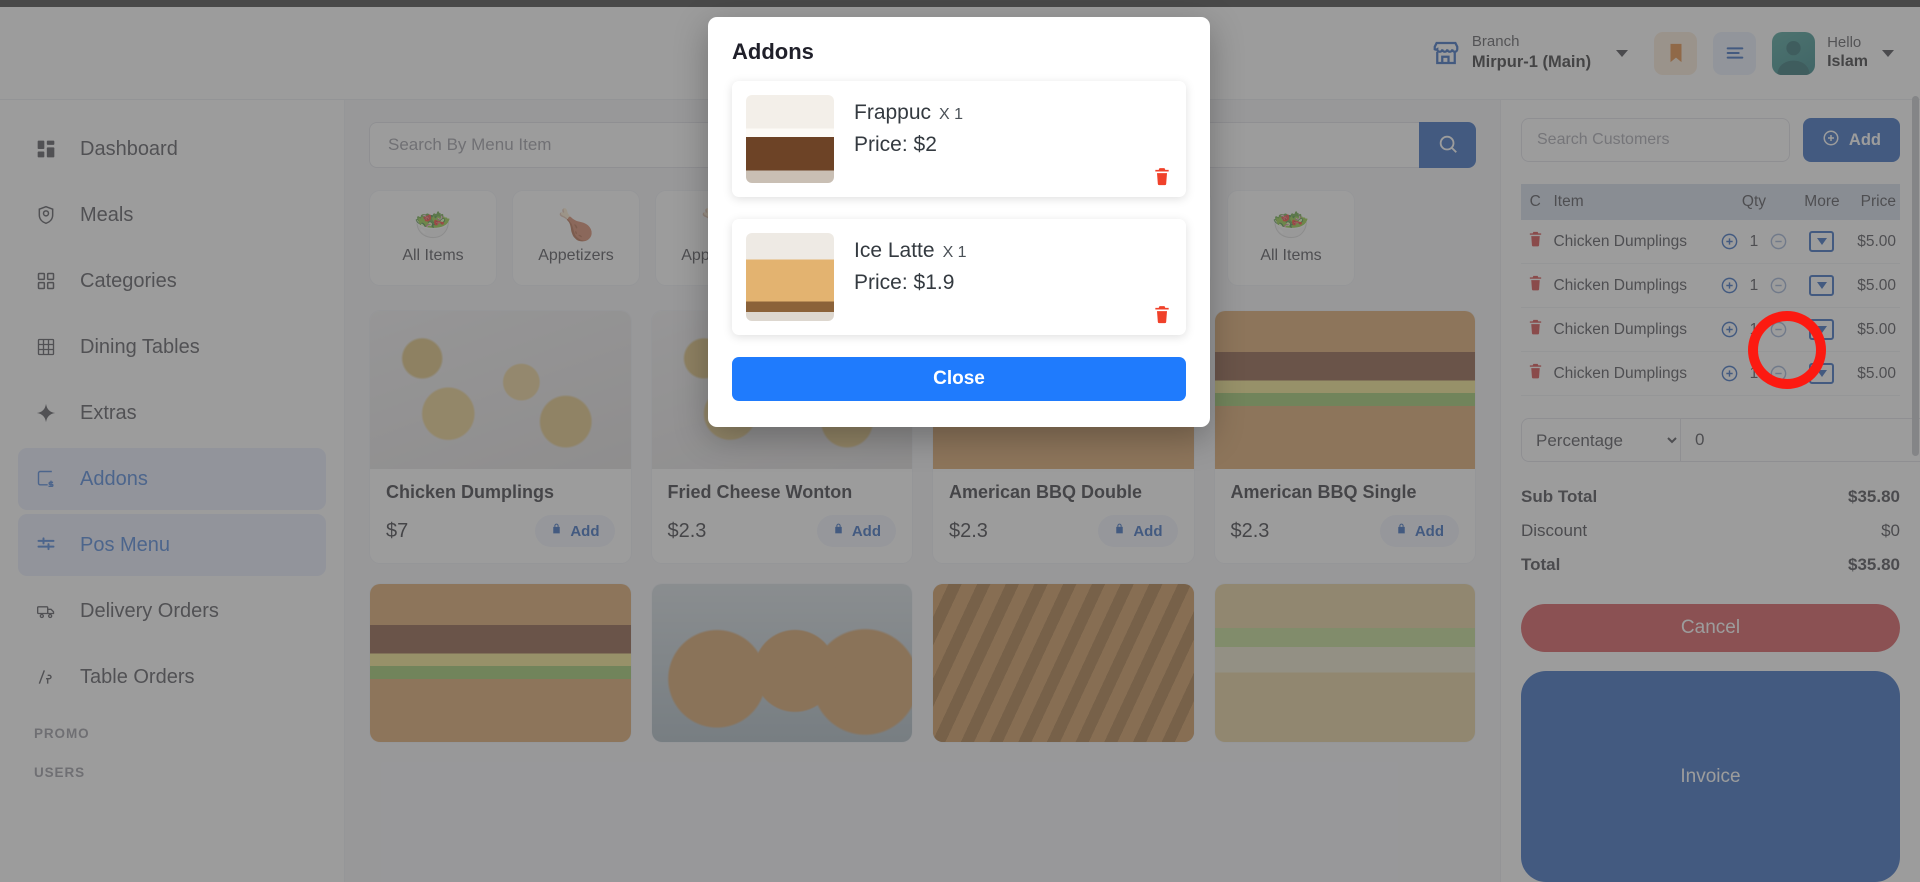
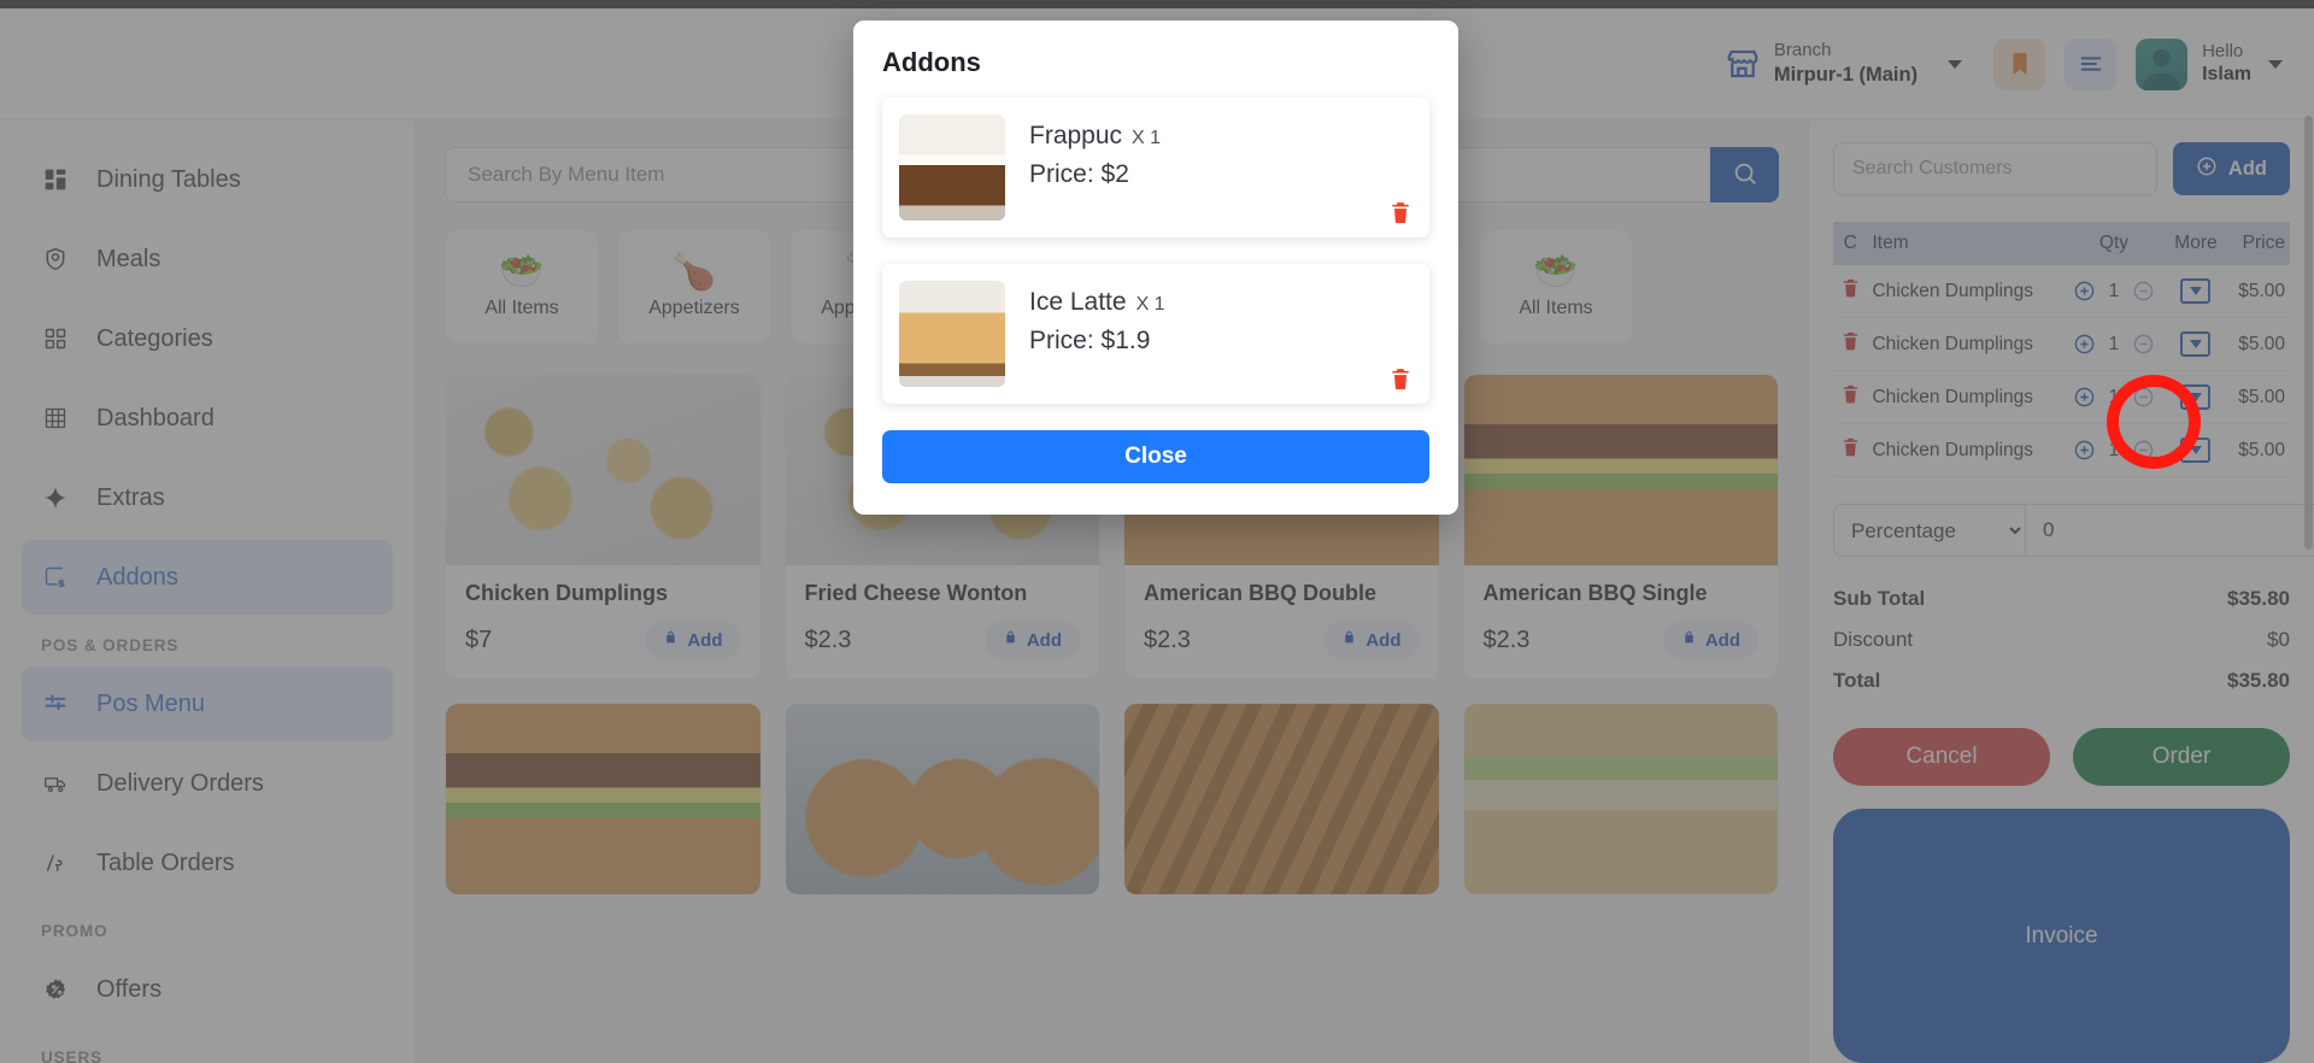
  Branch
  Mirpur-1 (Main)
  Hello
  Islam
- Dashboard
+ Dining Tables
  Meals
  Categories
- Dining Tables
+ Dashboard
  Extras
  Addons
+ POS & ORDERS
  Pos Menu
  Delivery Orders
  Table Orders
  PROMO
+ Offers
  USERS
  Search By Menu Item
  🥗
  All Items
  🍗
  Appetizers
  🥗
  All Items
  Chicken Dumplings
  $7
  Add
  Fried Cheese Wonton
  $2.3
  Add
  American BBQ Double
  $2.3
  Add
  American BBQ Single
  $2.3
  Add
  Search Customers
  Add
  C	Item	Qty	More	Price
  	Chicken Dumplings	1		$5.00
  	Chicken Dumplings	1		$5.00
  	Chicken Dumplings	1		$5.00
  	Chicken Dumplings	1		$5.00
  Percentage
  0
  Sub Total
  $35.80
  Discount
  $0
  Total
  $35.80
  Cancel
+ Order
  Invoice
  Addons
  Frappuc X 1
  Price: $2
  Ice Latte X 1
  Price: $1.9
  Close
